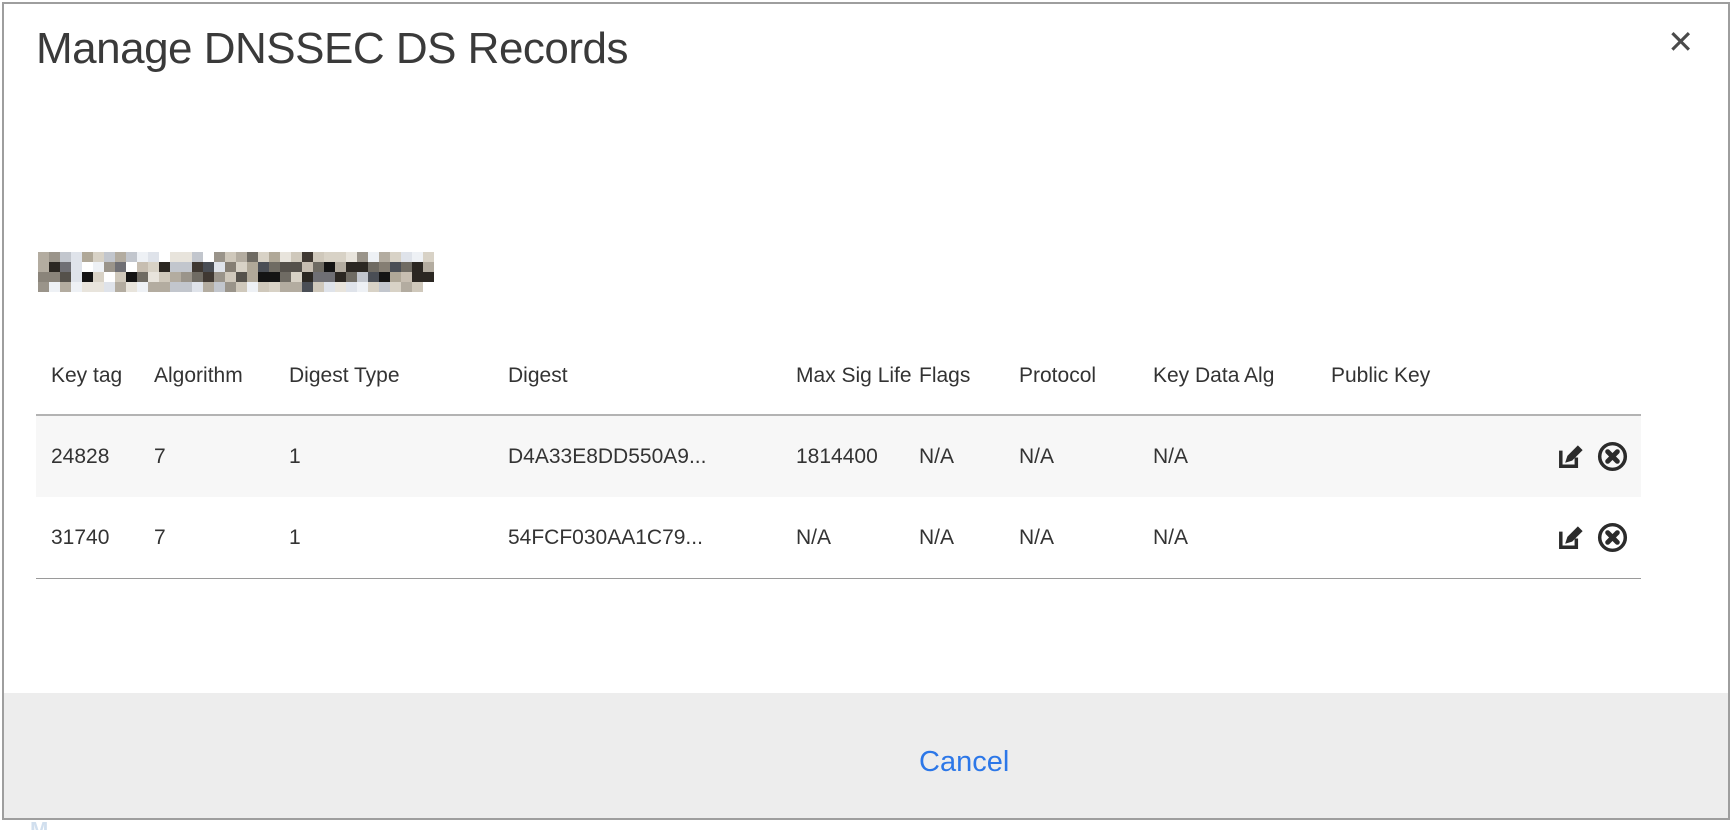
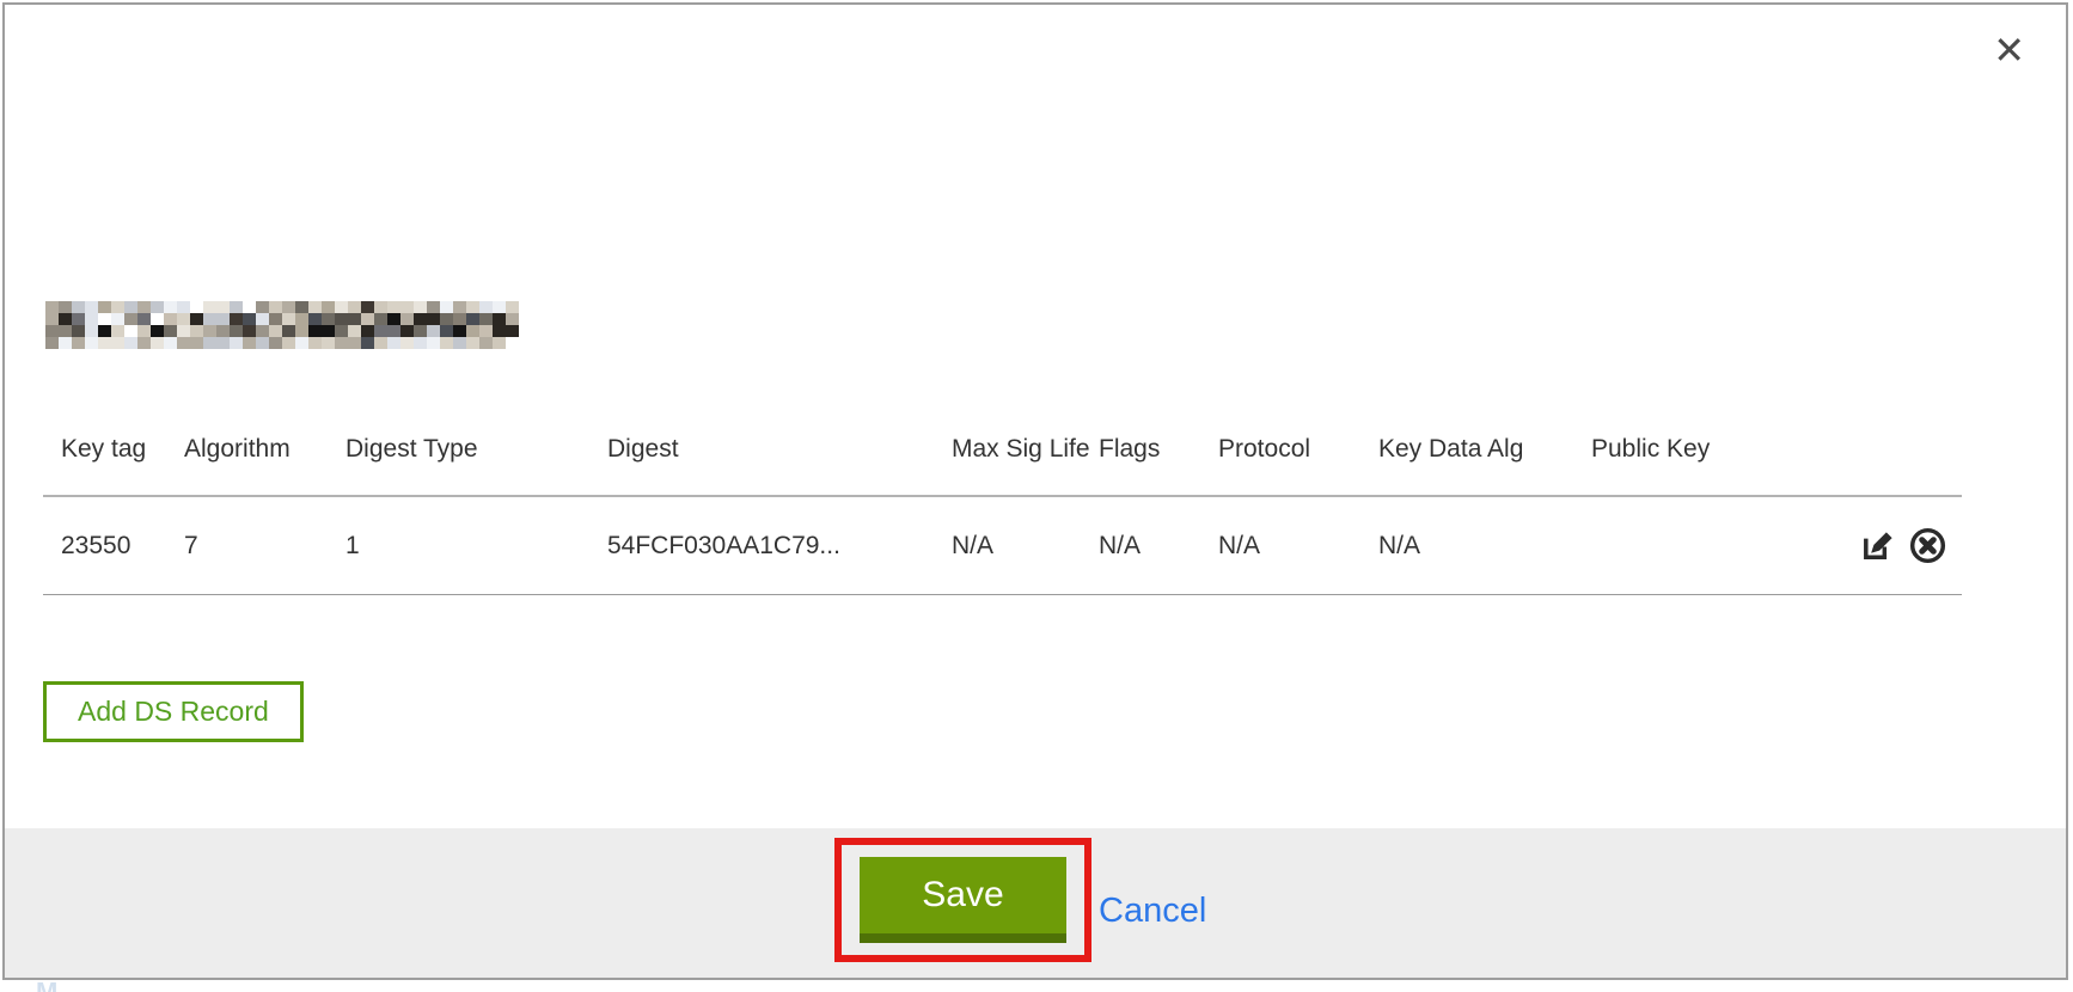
- Manage DNSSEC DS Records
  ✕
  Key tag	Algorithm	Digest Type	Digest	Max Sig Life	Flags	Protocol	Key Data Alg	Public Key
- 24828	7	1	D4A33E8DD550A9...	1814400	N/A	N/A	N/A
- 31740	7	1	54FCF030AA1C79...	N/A	N/A	N/A	N/A
+ 23550	7	1	54FCF030AA1C79...	N/A	N/A	N/A	N/A
+ Add DS Record
+ Save
  Cancel
